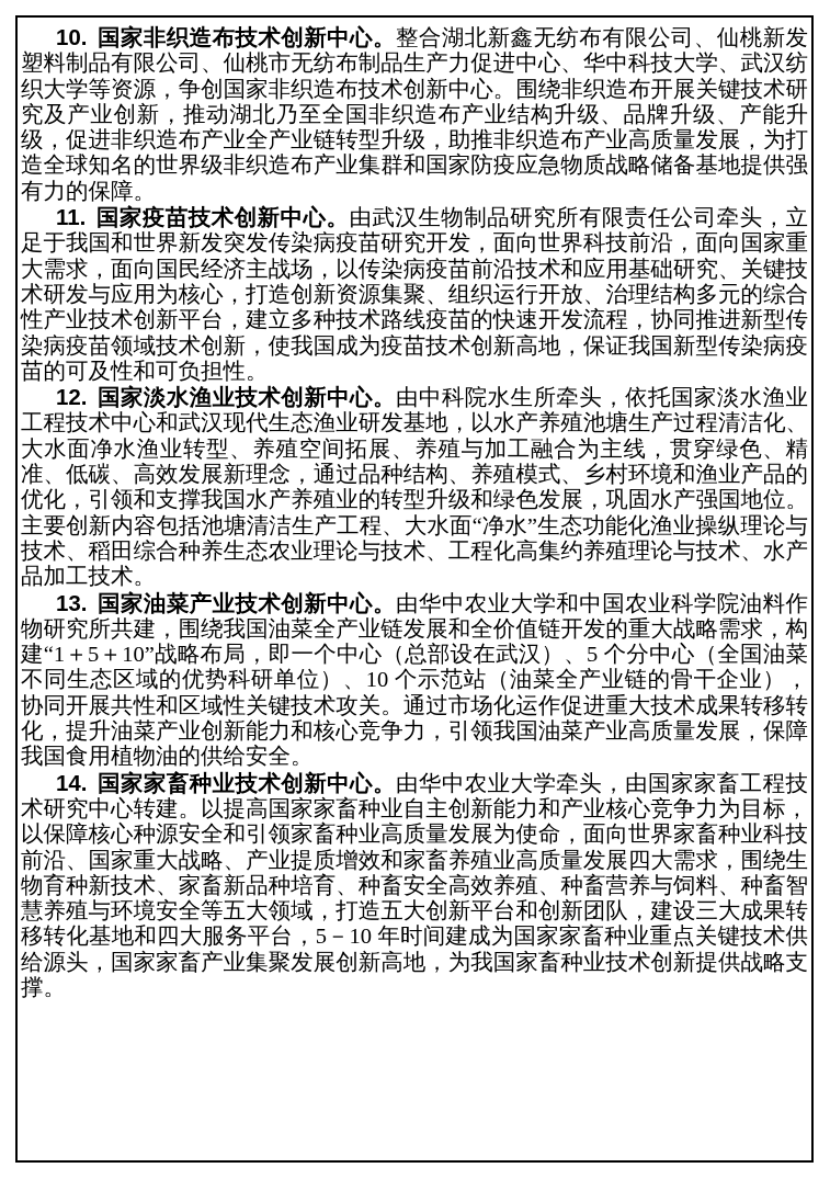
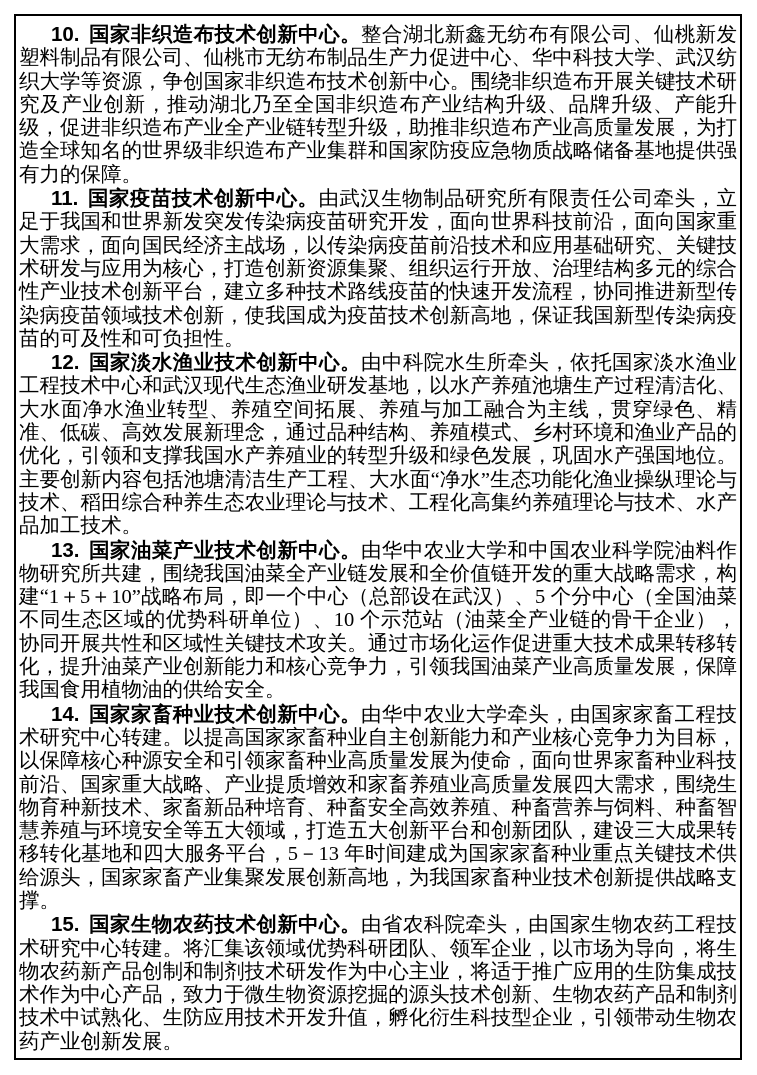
  10. 国家非织造布技术创新中心。整合湖北新鑫无纺布有限公司、仙桃新发塑料制品有限公司、仙桃市无纺布制品生产力促进中心、华中科技大学、武汉纺织大学等资源，争创国家非织造布技术创新中心。围绕非织造布开展关键技术研究及产业创新，推动湖北乃至全国非织造布产业结构升级、品牌升级、产能升级，促进非织造布产业全产业链转型升级，助推非织造布产业高质量发展，为打造全球知名的世界级非织造布产业集群和国家防疫应急物质战略储备基地提供强有力的保障。
  11. 国家疫苗技术创新中心。由武汉生物制品研究所有限责任公司牵头，立足于我国和世界新发突发传染病疫苗研究开发，面向世界科技前沿，面向国家重大需求，面向国民经济主战场，以传染病疫苗前沿技术和应用基础研究、关键技术研发与应用为核心，打造创新资源集聚、组织运行开放、治理结构多元的综合性产业技术创新平台，建立多种技术路线疫苗的快速开发流程，协同推进新型传染病疫苗领域技术创新，使我国成为疫苗技术创新高地，保证我国新型传染病疫苗的可及性和可负担性。
  12. 国家淡水渔业技术创新中心。由中科院水生所牵头，依托国家淡水渔业工程技术中心和武汉现代生态渔业研发基地，以水产养殖池塘生产过程清洁化、大水面净水渔业转型、养殖空间拓展、养殖与加工融合为主线，贯穿绿色、精准、低碳、高效发展新理念，通过品种结构、养殖模式、乡村环境和渔业产品的优化，引领和支撑我国水产养殖业的转型升级和绿色发展，巩固水产强国地位。主要创新内容包括池塘清洁生产工程、大水面“净水”生态功能化渔业操纵理论与技术、稻田综合种养生态农业理论与技术、工程化高集约养殖理论与技术、水产品加工技术。
  13. 国家油菜产业技术创新中心。由华中农业大学和中国农业科学院油料作物研究所共建，围绕我国油菜全产业链发展和全价值链开发的重大战略需求，构建“1＋5＋10”战略布局，即一个中心（总部设在武汉）、5 个分中心（全国油菜不同生态区域的优势科研单位）、10 个示范站（油菜全产业链的骨干企业），协同开展共性和区域性关键技术攻关。通过市场化运作促进重大技术成果转移转化，提升油菜产业创新能力和核心竞争力，引领我国油菜产业高质量发展，保障我国食用植物油的供给安全。
- 14. 国家家畜种业技术创新中心。由华中农业大学牵头，由国家家畜工程技术研究中心转建。以提高国家家畜种业自主创新能力和产业核心竞争力为目标，以保障核心种源安全和引领家畜种业高质量发展为使命，面向世界家畜种业科技前沿、国家重大战略、产业提质增效和家畜养殖业高质量发展四大需求，围绕生物育种新技术、家畜新品种培育、种畜安全高效养殖、种畜营养与饲料、种畜智慧养殖与环境安全等五大领域，打造五大创新平台和创新团队，建设三大成果转移转化基地和四大服务平台，5－10 年时间建成为国家家畜种业重点关键技术供给源头，国家家畜产业集聚发展创新高地，为我国家畜种业技术创新提供战略支撑。
+ 14. 国家家畜种业技术创新中心。由华中农业大学牵头，由国家家畜工程技术研究中心转建。以提高国家家畜种业自主创新能力和产业核心竞争力为目标，以保障核心种源安全和引领家畜种业高质量发展为使命，面向世界家畜种业科技前沿、国家重大战略、产业提质增效和家畜养殖业高质量发展四大需求，围绕生物育种新技术、家畜新品种培育、种畜安全高效养殖、种畜营养与饲料、种畜智慧养殖与环境安全等五大领域，打造五大创新平台和创新团队，建设三大成果转移转化基地和四大服务平台，5－13 年时间建成为国家家畜种业重点关键技术供给源头，国家家畜产业集聚发展创新高地，为我国家畜种业技术创新提供战略支撑。
+ 15. 国家生物农药技术创新中心。由省农科院牵头，由国家生物农药工程技术研究中心转建。将汇集该领域优势科研团队、领军企业，以市场为导向，将生物农药新产品创制和制剂技术研发作为中心主业，将适于推广应用的生防集成技术作为中心产品，致力于微生物资源挖掘的源头技术创新、生物农药产品和制剂技术中试熟化、生防应用技术开发升值，孵化衍生科技型企业，引领带动生物农药产业创新发展。
